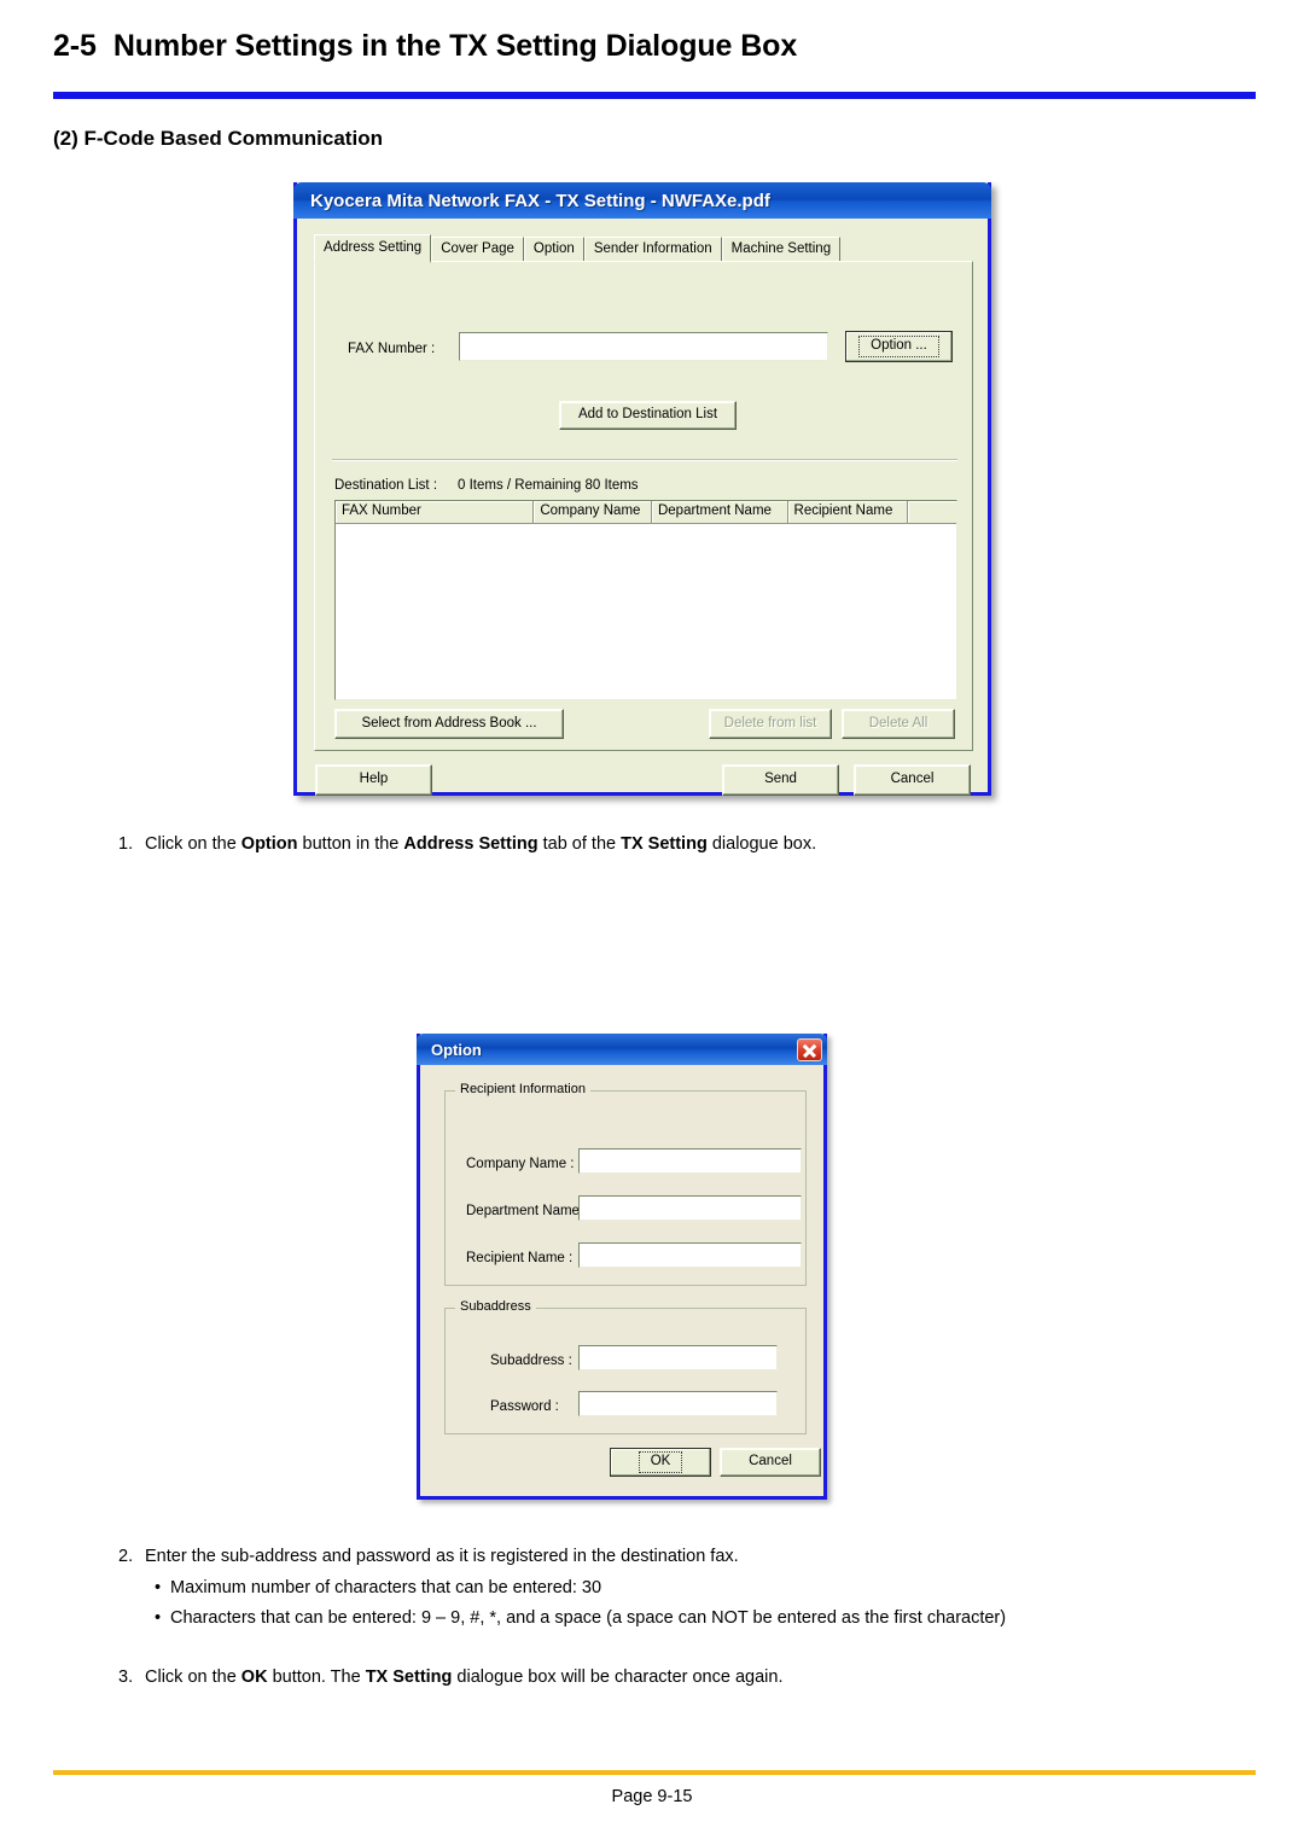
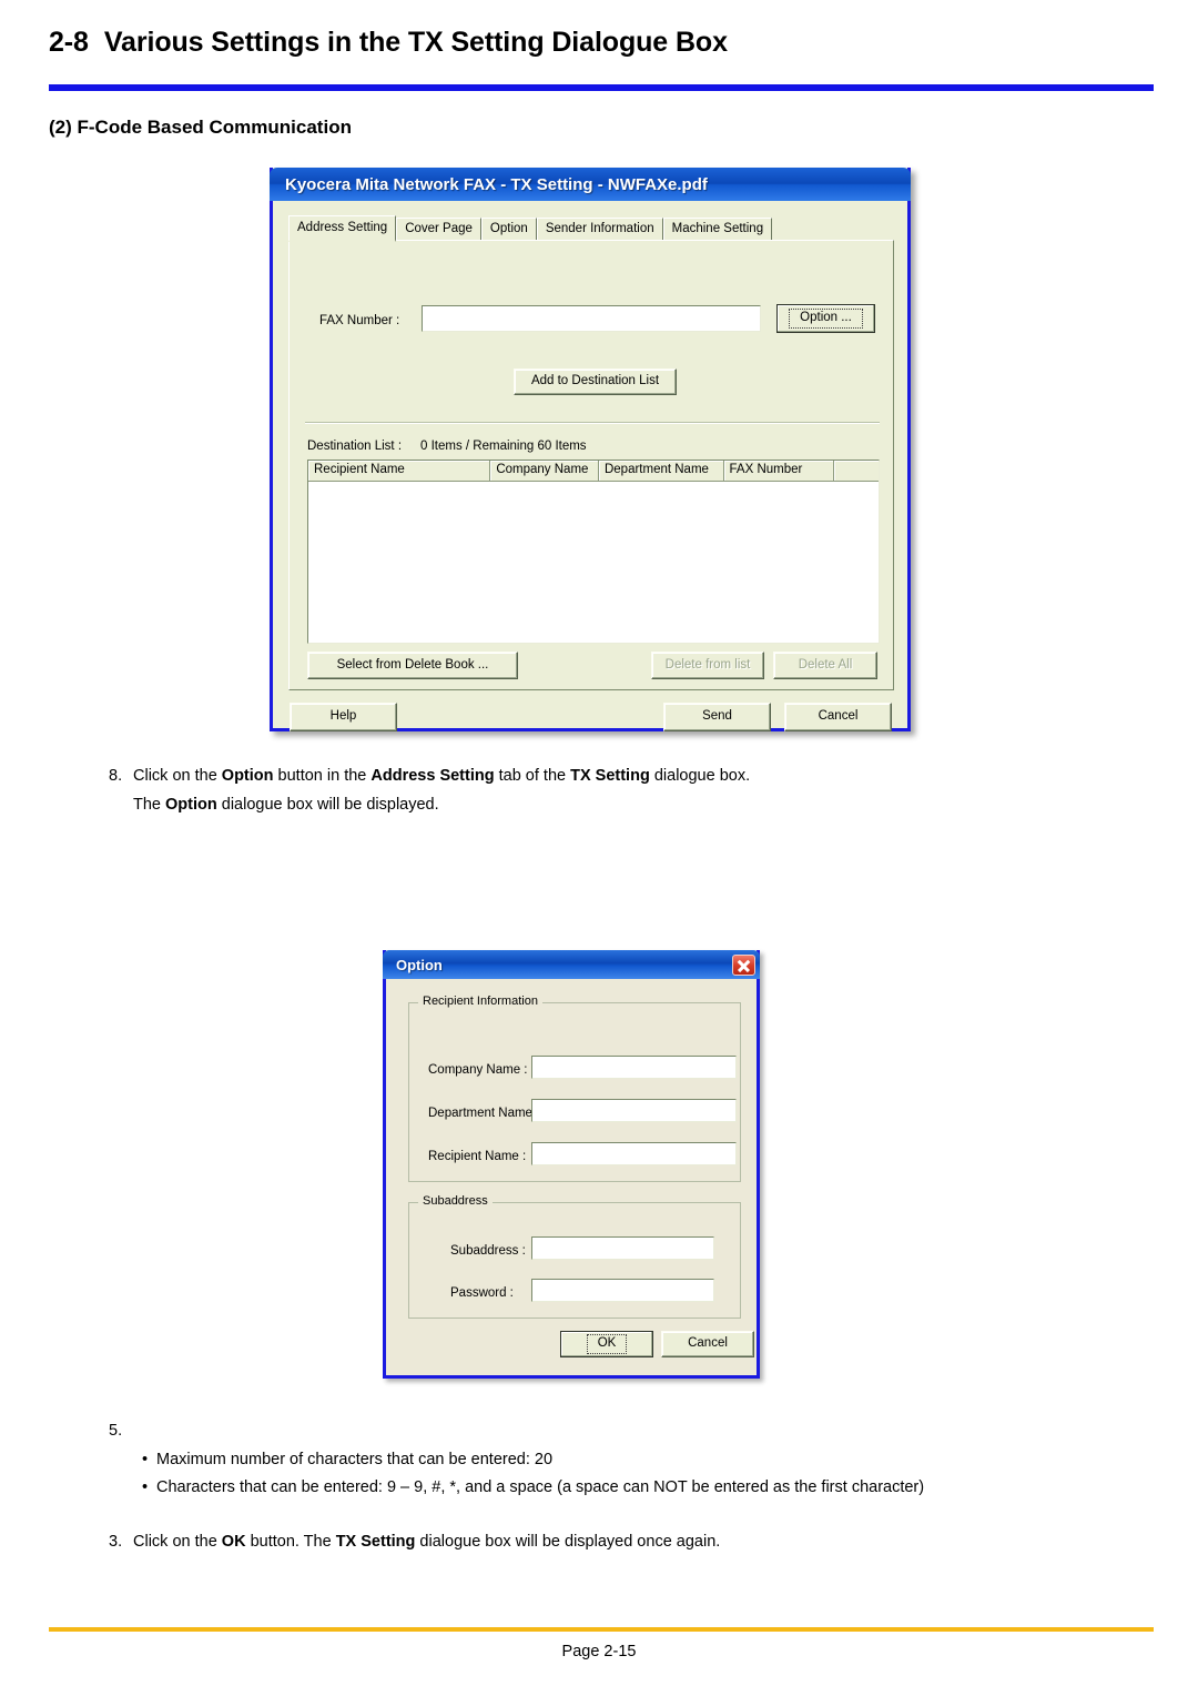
- 2-5
+ 2-8
- Number Settings in the TX Setting Dialogue Box
+ Various Settings in the TX Setting Dialogue Box
  (2) F-Code Based Communication
  Kyocera Mita Network FAX - TX Setting - NWFAXe.pdf
  Address Setting
  Cover Page
  Option
  Sender Information
  Machine Setting
  FAX Number :
  Option ...
  Add to Destination List
  Destination List :
- 0 Items / Remaining 80 Items
+ 0 Items / Remaining 60 Items
- FAX Number
+ Recipient Name
  Company Name
  Department Name
- Recipient Name
+ FAX Number
- Select from Address Book ...
+ Select from Delete Book ...
  Delete from list
  Delete All
  Help
  Send
  Cancel
- 1.
+ 8.
  Click on the Option button in the Address Setting tab of the TX Setting dialogue box.
+ The Option dialogue box will be displayed.
  Option
  Recipient Information
  Company Name :
  Department Name
  Recipient Name :
  Subaddress
  Subaddress :
  Password :
  OK
  Cancel
- 2.
+ 5.
- Enter the sub-address and password as it is registered in the destination fax.
  •
- Maximum number of characters that can be entered: 30
+ Maximum number of characters that can be entered: 20
  •
  Characters that can be entered: 9 – 9, #, *, and a space (a space can NOT be entered as the first character)
  3.
- Click on the OK button. The TX Setting dialogue box will be character once again.
+ Click on the OK button. The TX Setting dialogue box will be displayed once again.
- Page 9-15
+ Page 2-15
